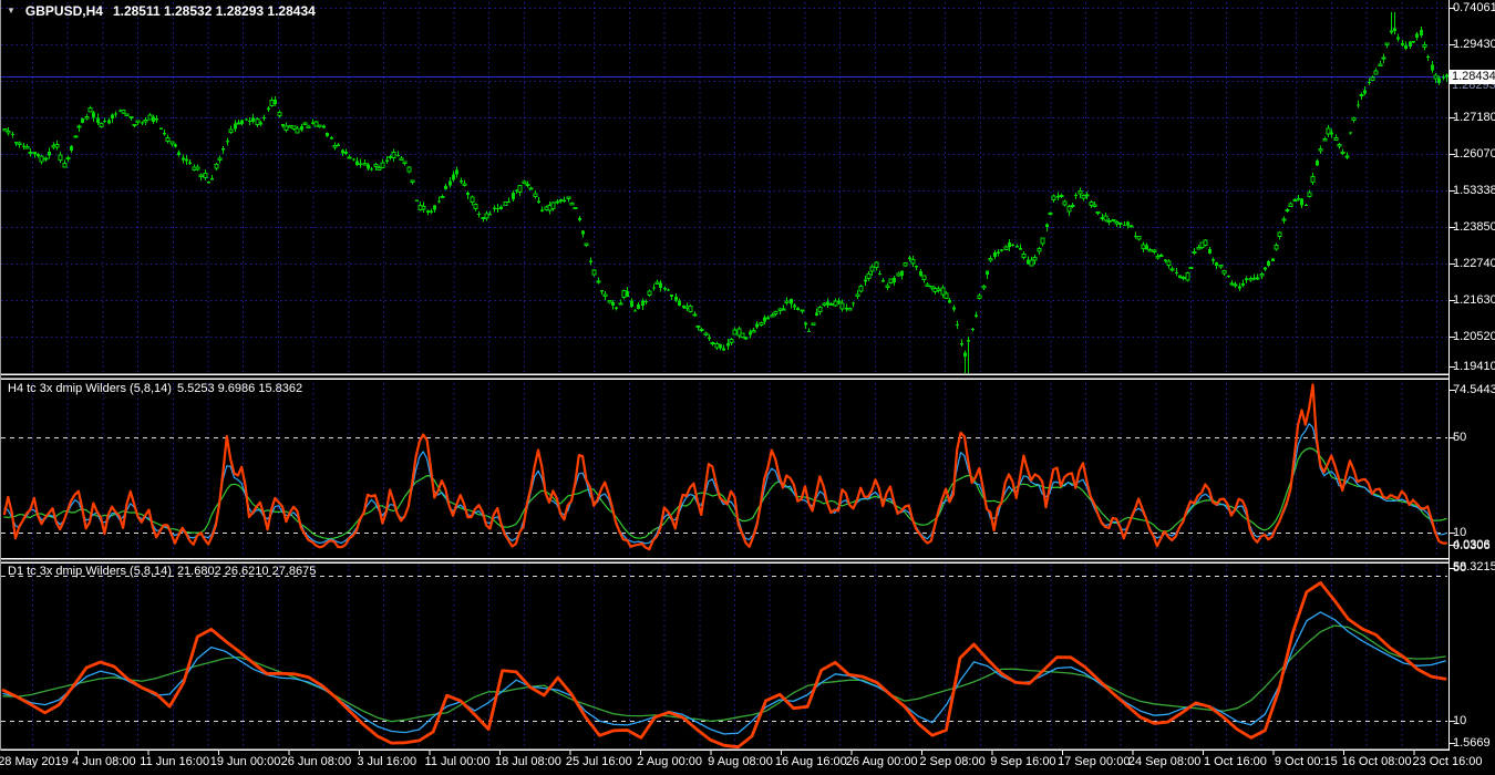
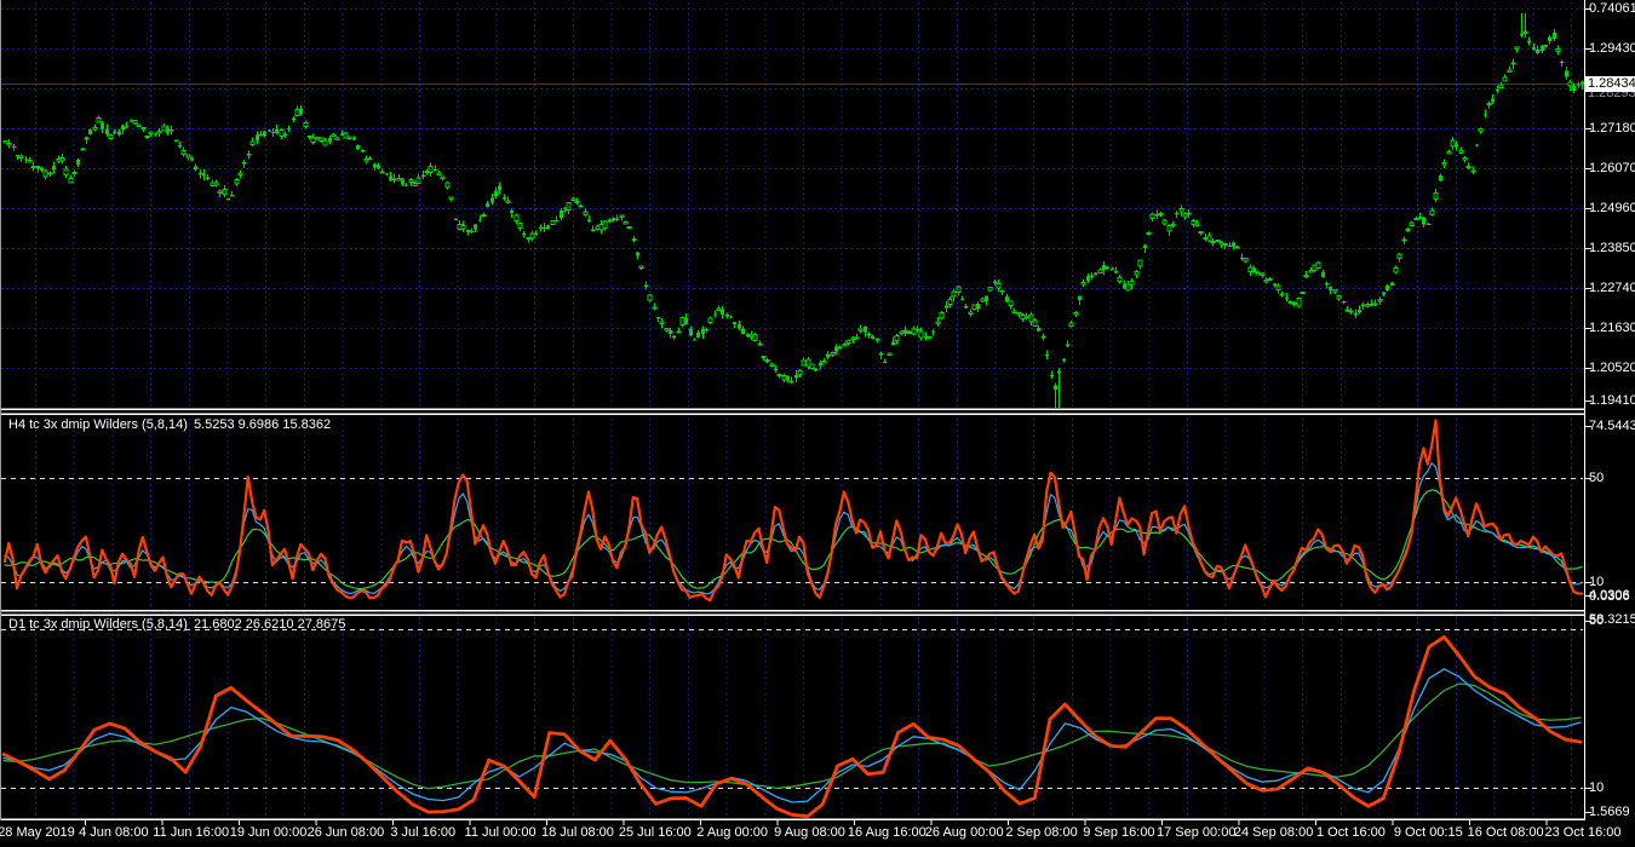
- ▼
- GBPUSD,H4
- 1.28511 1.28532 1.28293 1.28434
  H4 tc 3x dmip Wilders (5,8,14)
  5.5253 9.6986 15.8362
  D1 tc 3x dmip Wilders (5,8,14)
  21.6802 26.6210 27.8675
  0.74061
  1.29430
  1.27180
  1.26070
- 1.53338
+ 1.24960
  1.23850
  1.22740
  1.21630
  1.20520
  1.19410
  74.5443
  50
  10
  4.0306
  0.0306
  50
  58.3215
  10
  1.5669
  28 May 2019
  4 Jun 08:00
  11 Jun 16:00
  19 Jun 00:00
  26 Jun 08:00
  3 Jul 16:00
  11 Jul 00:00
  18 Jul 08:00
  25 Jul 16:00
  2 Aug 00:00
  9 Aug 08:00
  16 Aug 16:00
  26 Aug 00:00
  2 Sep 08:00
  9 Sep 16:00
  17 Sep 00:00
  24 Sep 08:00
  1 Oct 16:00
  9 Oct 00:15
  16 Oct 08:00
  23 Oct 16:00
  1.28293
  1.28434
